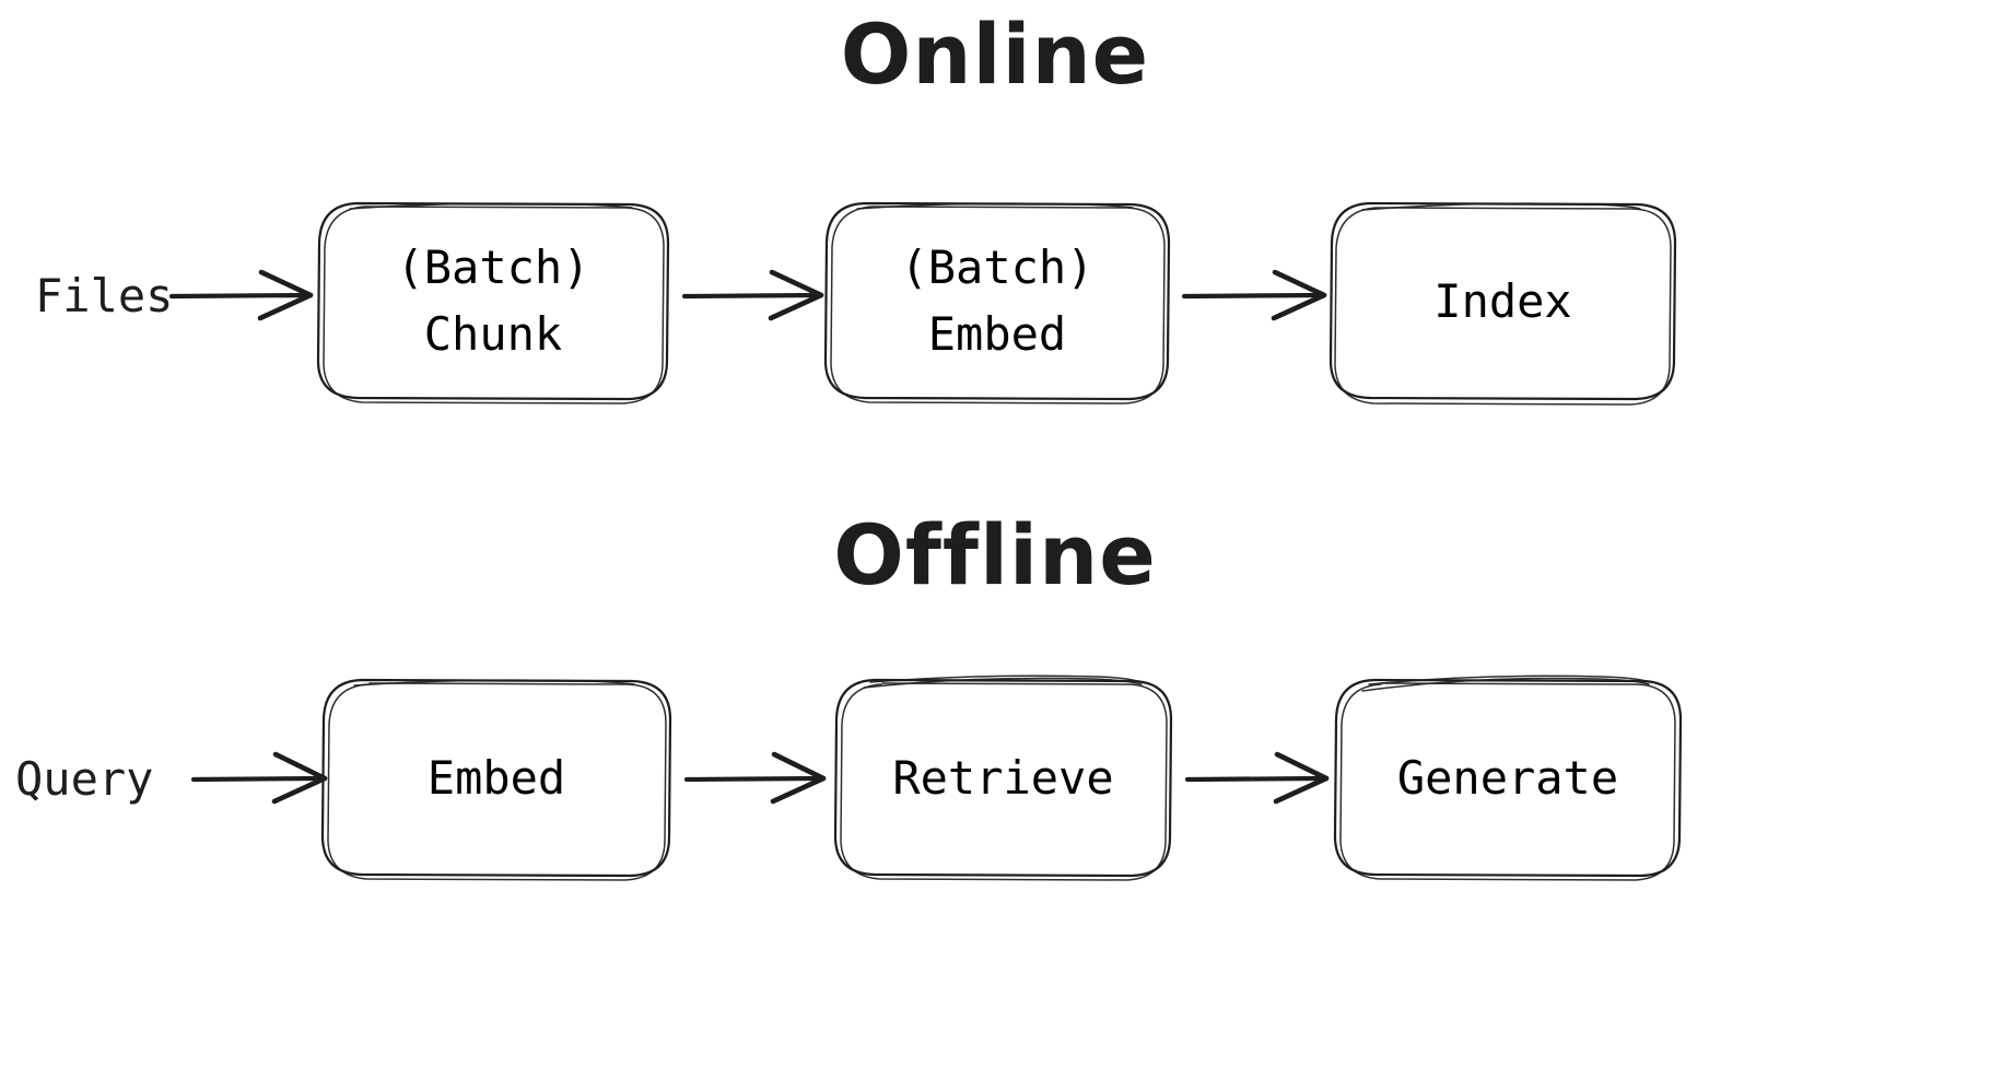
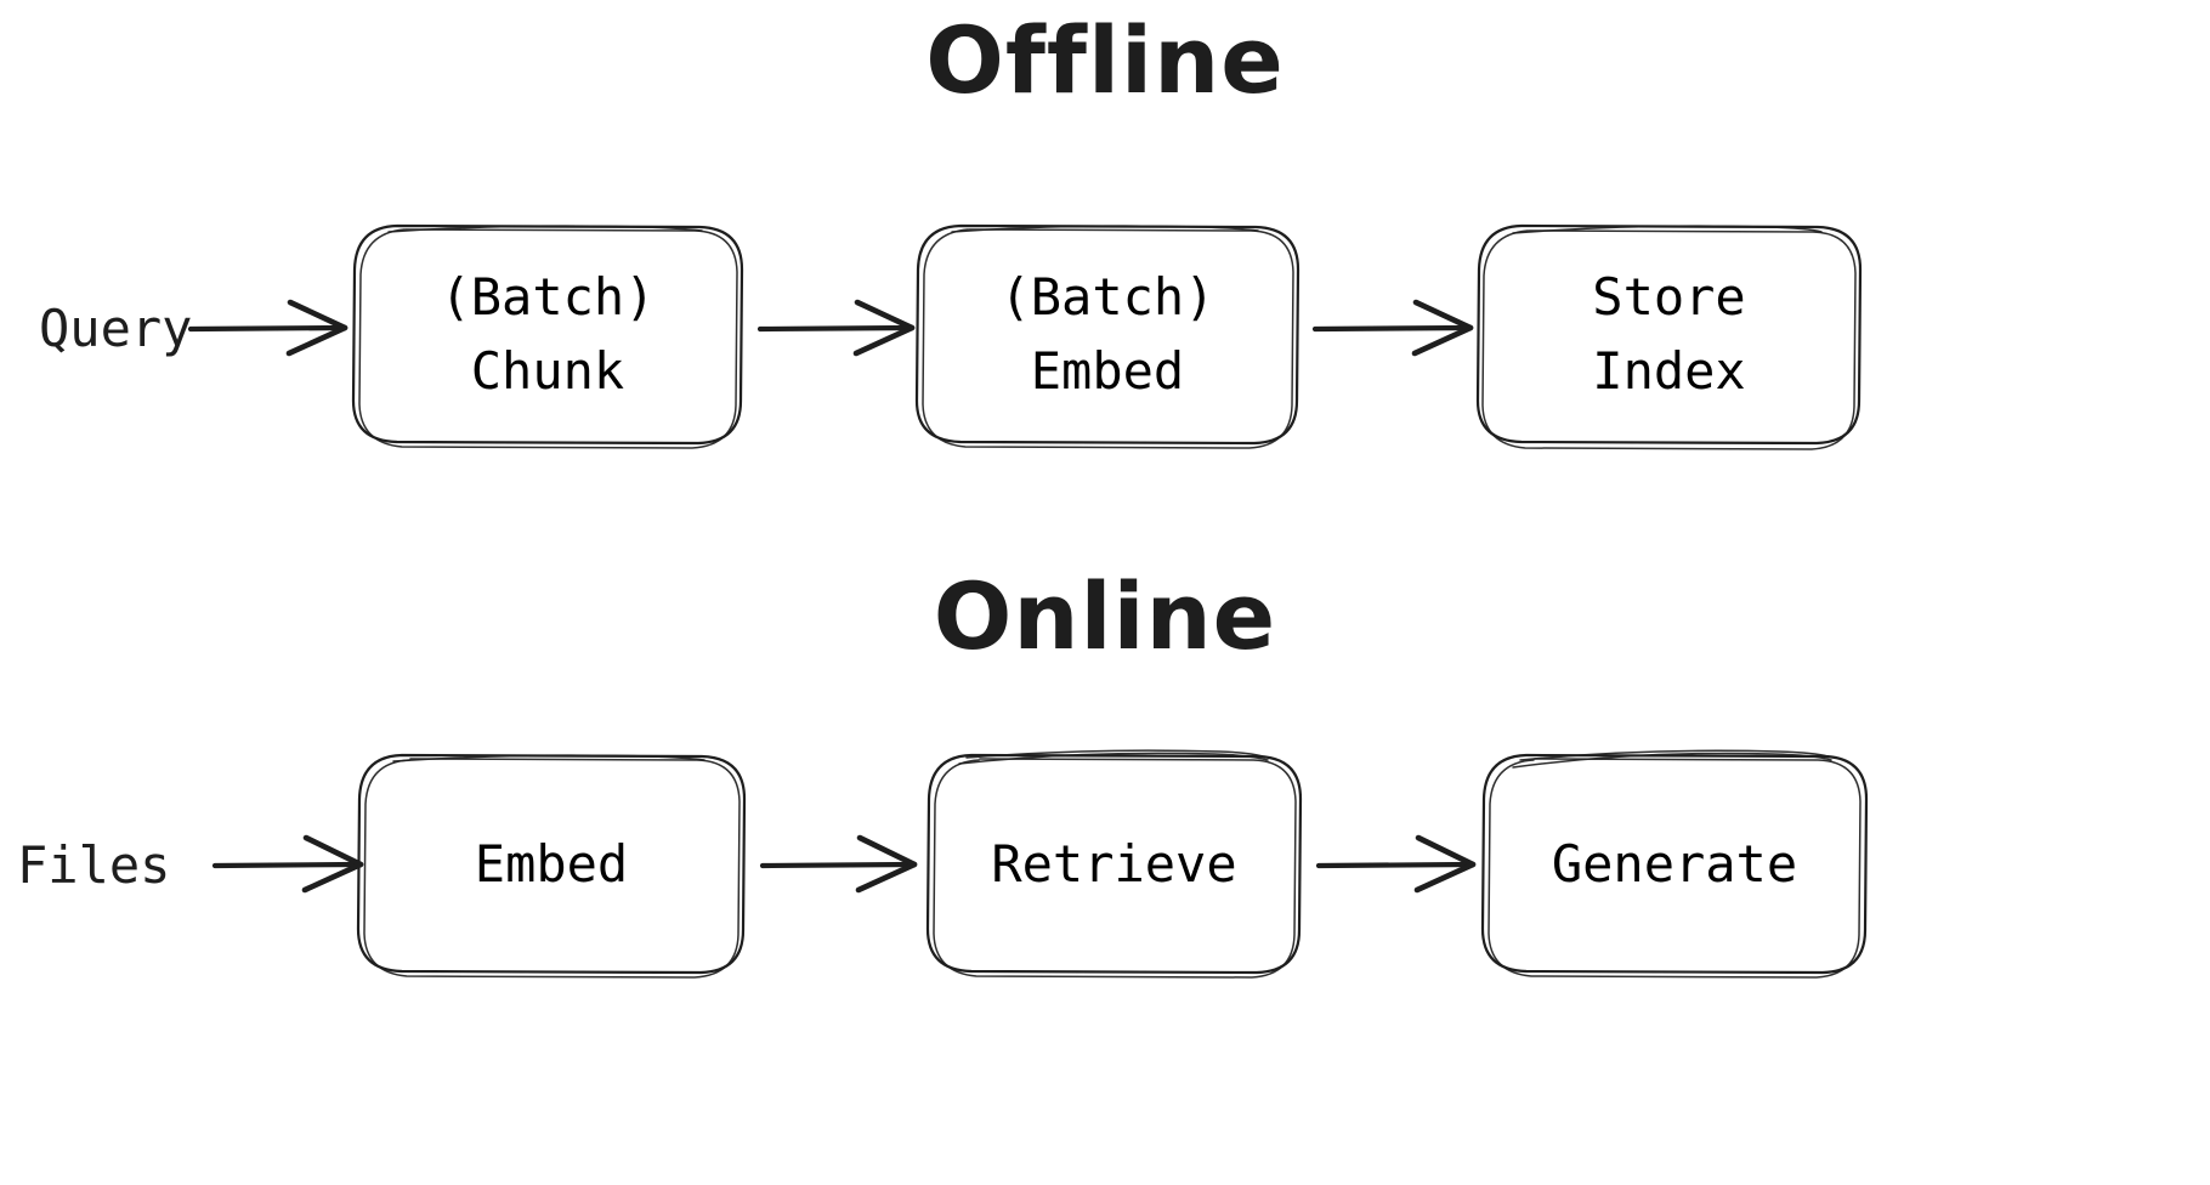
- Online
+ Offline
- Files
+ Query
  (Batch)
  Chunk
  (Batch)
  Embed
+ Store
  Index
- Offline
+ Online
- Query
+ Files
  Embed
  Retrieve
  Generate
